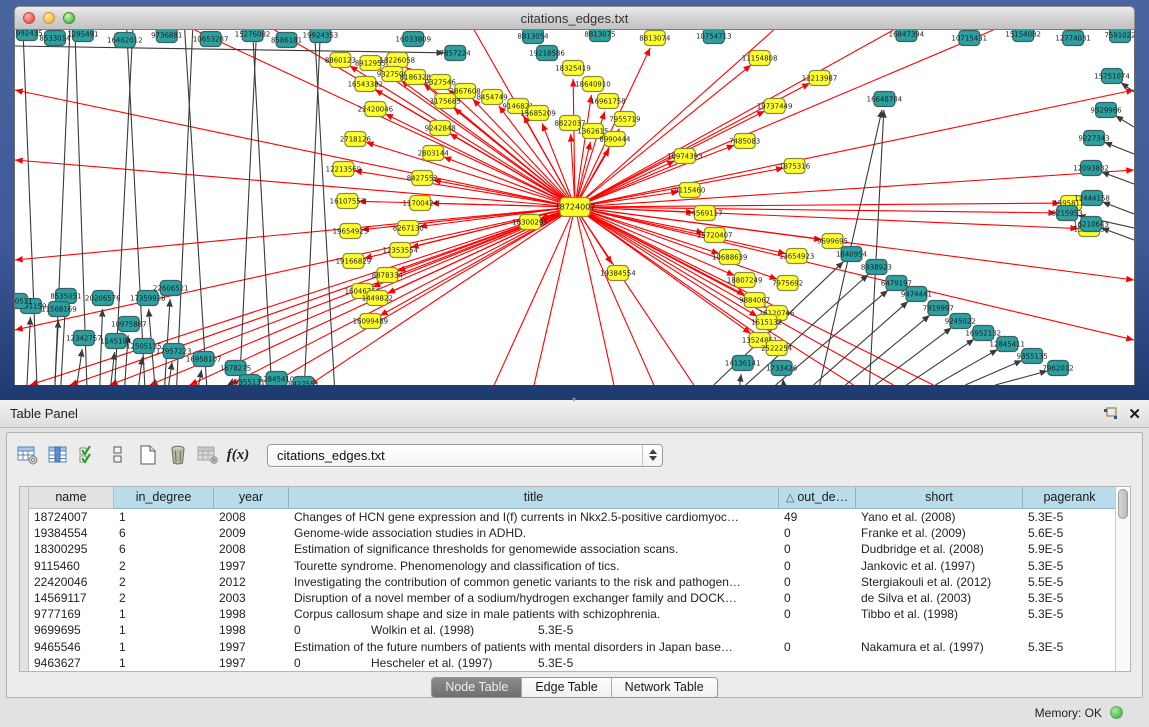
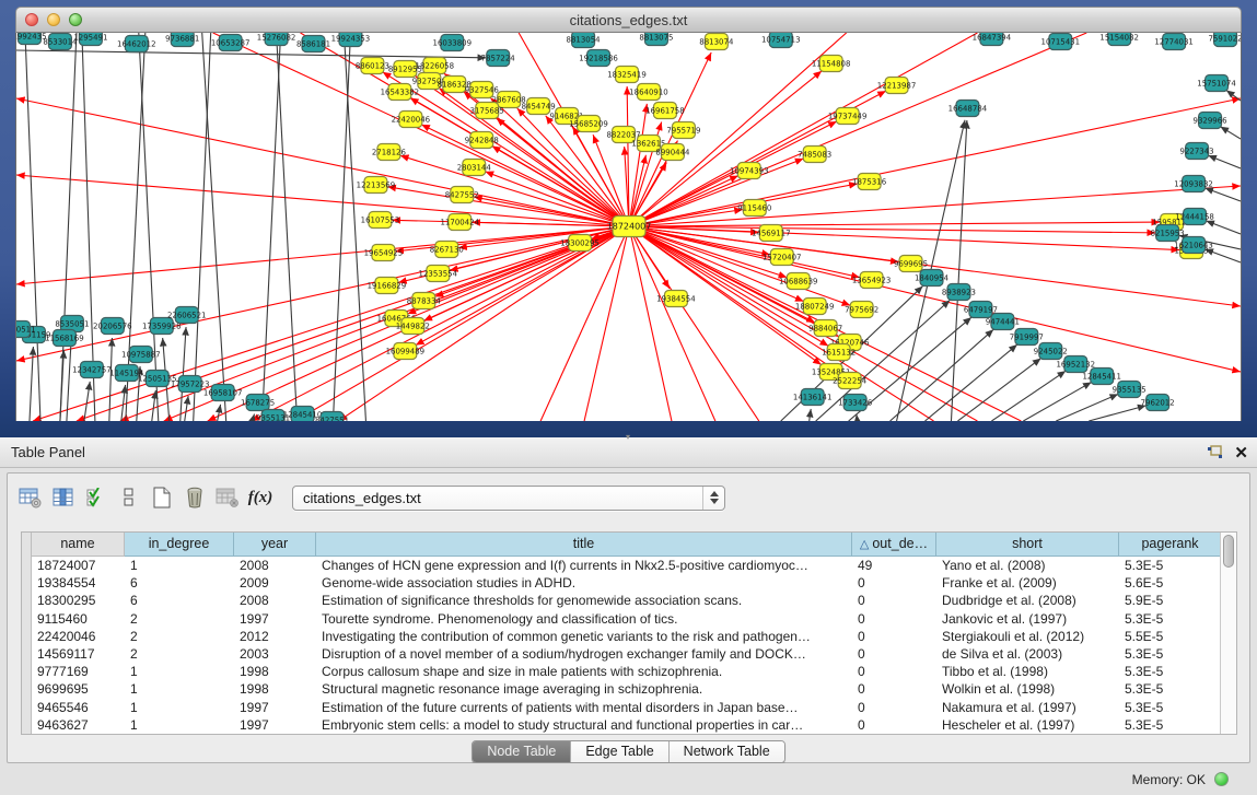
  citations_edges.txt
  18724007
  8860123
  8912955
  18226058
  932750
  16543382
  8186328
  9327546
  2867608
  3175685
  8454749
  914682
  15685209
  18325419
  18640910
  16961758
  8822037
  1362615
  8990444
  7955719
  22420046
  2718126
  9242848
  2803144
  12213569
  8427552
  16107553
  19654925
  19166829
  1449822
  16099489
  11700424
  8267130
  12353554
  8878334
  18300295
  15720407
  18807249
  9699695
  7975692
  9884067
  16120746
  1615132
  135248
  2522254
  19384554
  9115460
  14569117
  11154808
  12213987
  19737449
  7485083
  1875316
  8813074
  10974393
  159581
  16033809
  7857224
  8813054
  19218586
  16648784
  15751074
  9329966
  9227343
  12093832
  12444158
  8215953
  16210643
  20206576
  17359928
  10975887
  12342757
  1145194
  12505135
  17957223
  16958107
  1678275
  8535051
  11568169
  22606521
  8938923
  6479197
  9474441
  14136141
  1733426
  7919997
  9245022
  16952132
  12845411
  9355135
  7962012
  9355131
  12845410
  8427551
  992435
  8533014
  1295491
  16462012
  9736881
  10653287
  15276082
  8586181
  19924353
  8813075
  10754713
  16847394
  10715431
  15154082
  12774031
  7591022
  ▾
  Table Panel
  ✕
  f(x)
  citations_edges.txt
  name
  in_degree
  year
  title
  △ out_de…
  short
  pagerank
  18724007
  1
  2008
  Changes of HCN gene expression and I(f) currents in Nkx2.5-positive cardiomyoc…
  49
  Yano et al. (2008)
  5.3E-5
  19384554
  6
  2009
  Genome-wide association studies in ADHD.
  0
  Franke et al. (2009)
  5.6E-5
  18300295
  6
  2008
  Estimation of significance thresholds for genomewide association scans.
  0
  Dudbridge et al. (2008)
  5.9E-5
  9115460
  2
  1997
  Tourette syndrome. Phenomenology and classification of tics.
  0
  Jankovic et al. (1997)
  5.3E-5
  22420046
  2
  2012
  Investigating the contribution of common genetic variants to the risk and pathogen…
  0
  Stergiakouli et al. (2012)
  5.5E-5
  14569117
  2
  2003
  Disruption of a novel member of a sodium/hydrogen exchanger family and DOCK…
  0
  de Silva et al. (2003)
  5.3E-5
  9777169
  1
  1998
  Corpus callosum shape and size in male patients with schizophrenia.
  0
  Tibbo et al. (1998)
  5.3E-5
  9699695
  1
  1998
+ Structural magnetic resonance image averaging in schizophrenia.
  0
  Wolkin et al. (1998)
  5.3E-5
  9465546
  1
  1997
- Estimation of the future numbers of patients with mental disorders in Japan base…
+ Estimation of the future currents of patients with mental disorders in Japan base…
  0
  Nakamura et al. (1997)
  5.3E-5
  9463627
  1
  1997
+ Embryonic stem cells: a model to study structural and functional properties in car…
  0
  Hescheler et al. (1997)
  5.3E-5
  Node Table
  Edge Table
  Network Table
  Memory: OK
